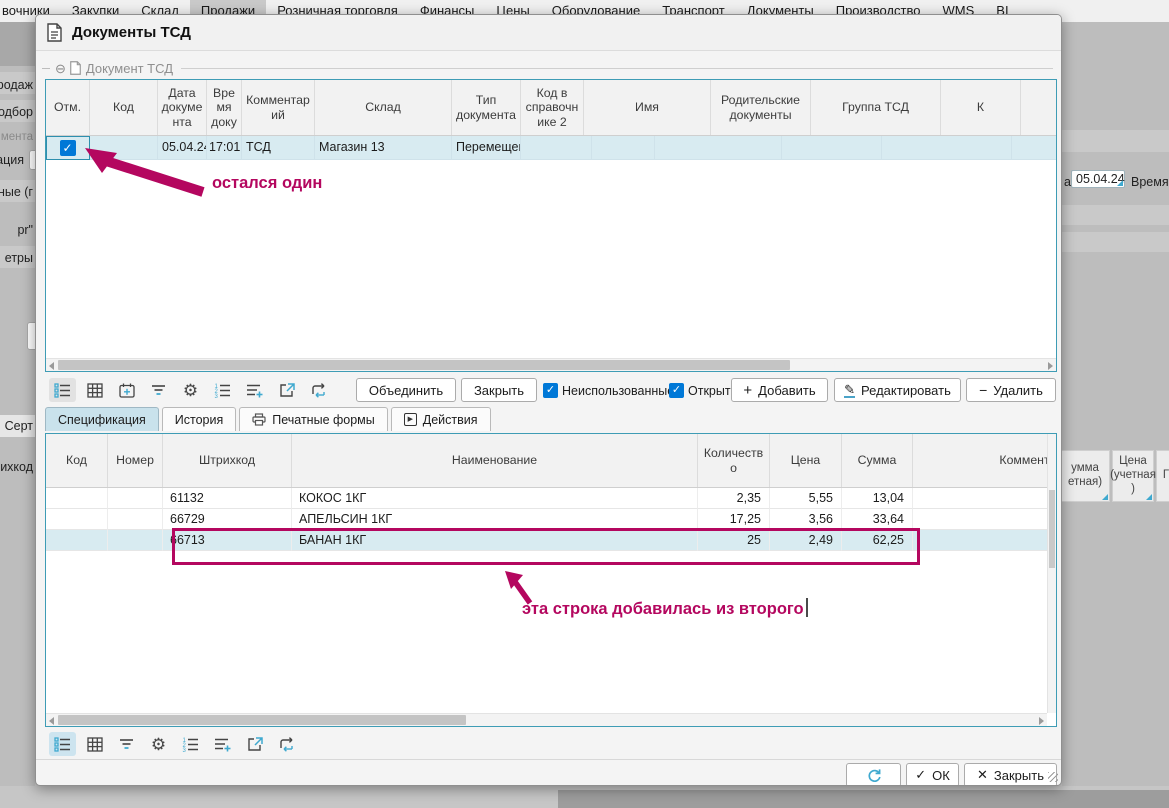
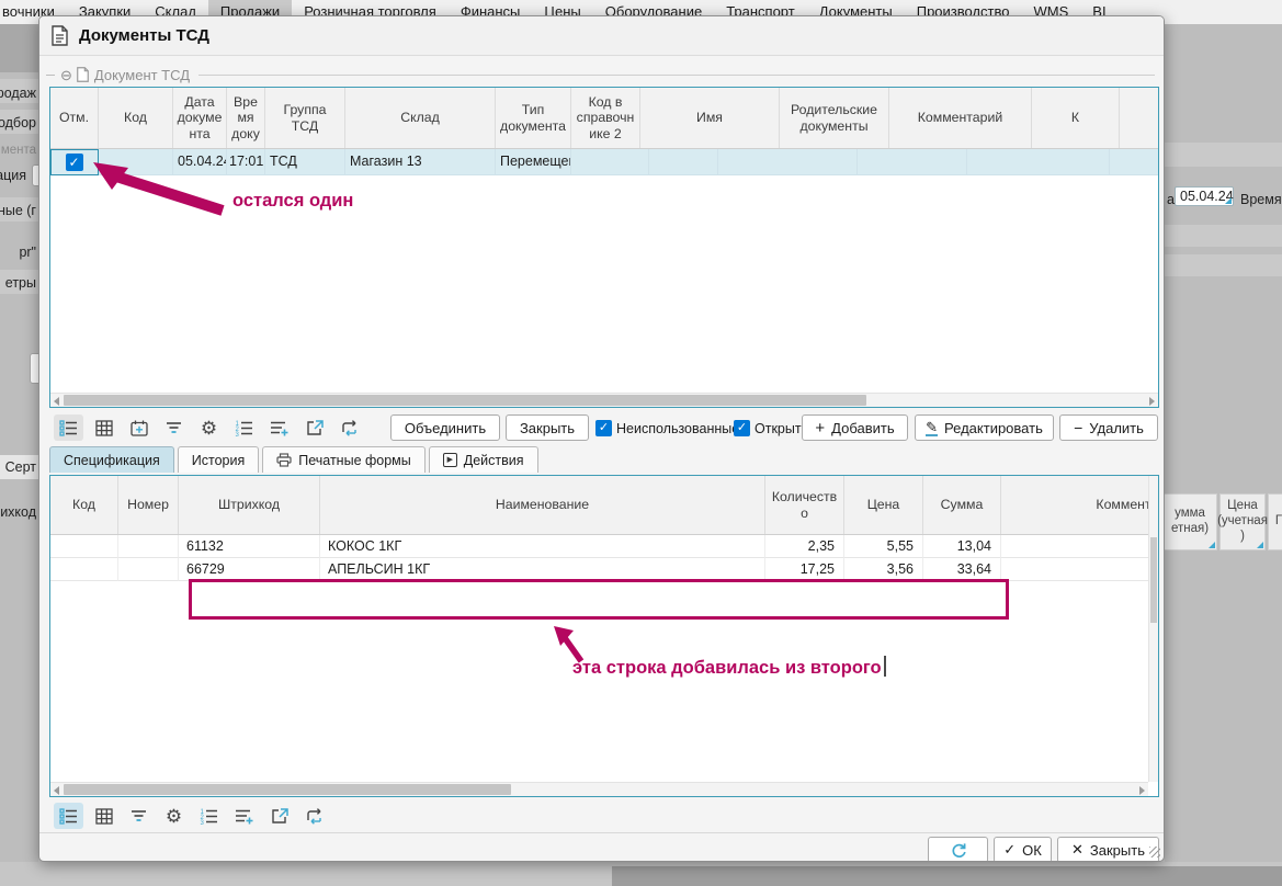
  вочники
  Закупки
  Склад
  Продажи
  Розничная торговля
  Финансы
  Цены
  Оборудование
  Транспорт
  Документы
  Производство
  WMS
  BI
  родаж
  одбор
  мента
  ция
  ные (г
  pr"
  етры
  Серт
  ихкод
  а
  05.04.24
  Время
  умма
  етная)
  Цена
  (учетная
  )
  Г
  Документы ТСД
  ⊖
  Документ ТСД
  Отм.
  Код
  Дата документа
  Время доку
- Комментарий
+ Группа ТСД
  Склад
  Тип документа
  Код в справочнике 2
  Имя
  Родительские документы
- Группа ТСД
+ Комментарий
  К
  ✓
  05.04.2
  17:01
  ТСД
  Магазин 13
  Перемеще
  ⚙
  Объединить
  Закрыть
  ✓
  Неиспользованны
  ✓
  Открыт
  +
  Добавить
  ✎
  Редактировать
  −
  Удалить
  Спецификация
  История
  Печатные формы
  Действия
  Код
  Номер
  Штрихкод
  Наименование
  Количество
  Цена
  Сумма
  61132
  КОКОС 1КГ
  2,35
  5,55
  13,04
  66729
  АПЕЛЬСИН 1КГ
  17,25
  3,56
  33,64
- 66713
- БАНАН 1КГ
- 25
- 2,49
- 62,25
  ⚙
  ✓
  ОК
  ✕
  Закрыть
  остался один
  эта строка добавилась из второго
